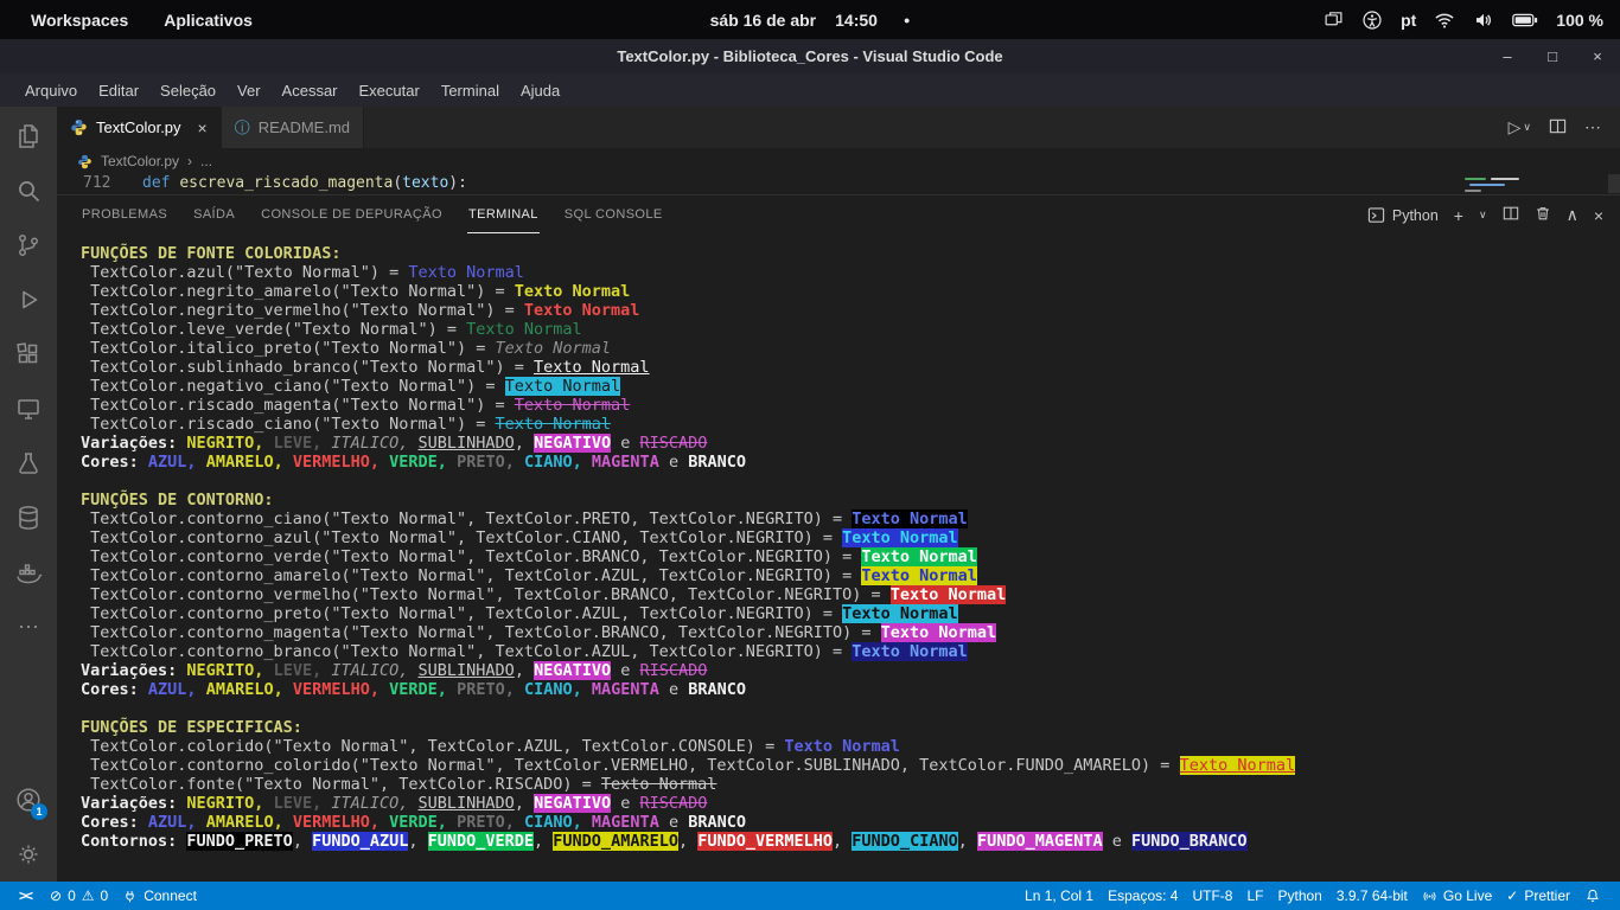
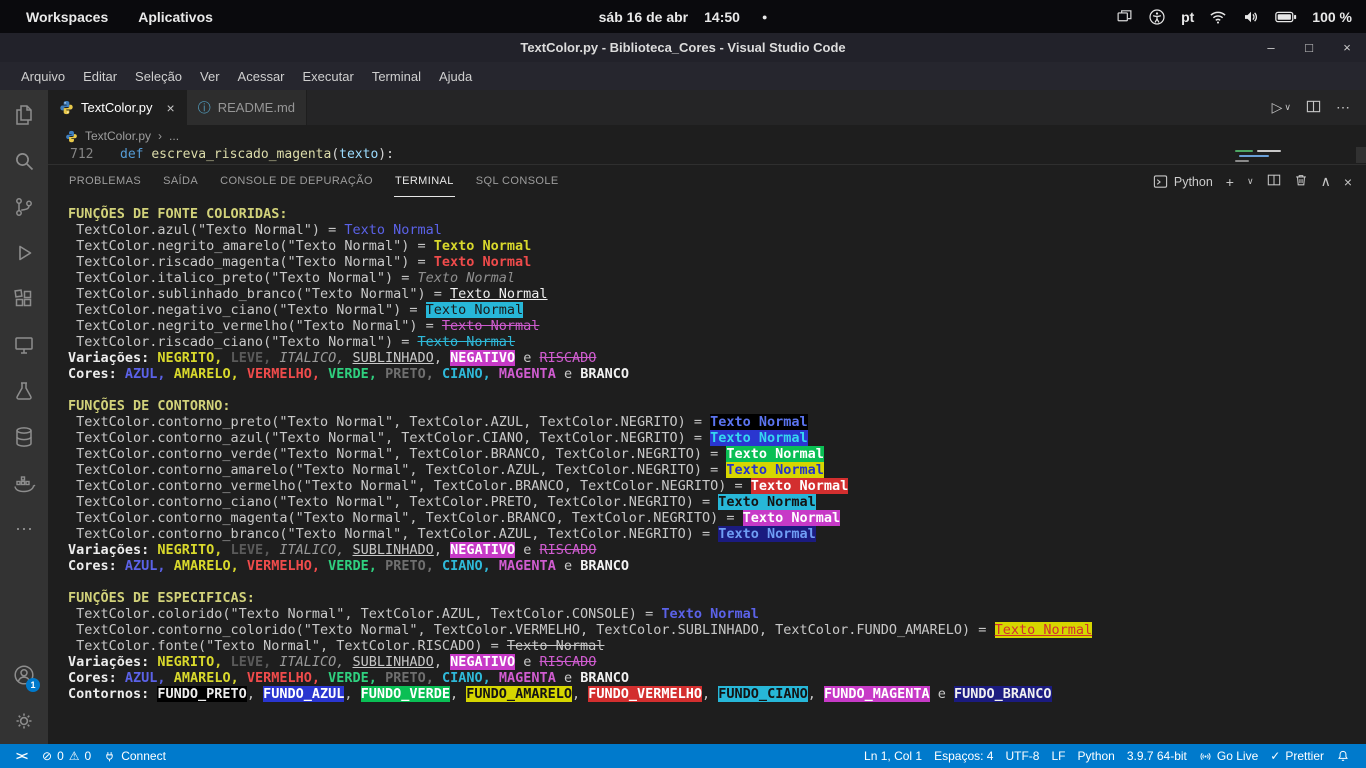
  Workspaces
  Aplicativos
  sáb 16 de abr
  14:50
  ●
  pt
  100 %
  TextColor.py - Biblioteca_Cores - Visual Studio Code
  –
  □
  ×
  Arquivo
  Editar
  Seleção
  Ver
  Acessar
  Executar
  Terminal
  Ajuda
  ⋯
  1
  TextColor.py
  ×
  ⓘ
  README.md
  ▷
  ∨
  ⋯
  TextColor.py
  ›
  ...
  712
  def escreva_riscado_magenta(texto):
  PROBLEMAS
  SAÍDA
  CONSOLE DE DEPURAÇÃO
  TERMINAL
  SQL CONSOLE
  Python
  +
  ∨
  ∧
  ×
  FUNÇÕES DE FONTE COLORIDAS:
  TextColor.azul("Texto Normal") = Texto Normal
  TextColor.negrito_amarelo("Texto Normal") = Texto Normal
- TextColor.negrito_vermelho("Texto Normal") = Texto Normal
+ TextColor.riscado_magenta("Texto Normal") = Texto Normal
- TextColor.leve_verde("Texto Normal") = Texto Normal
  TextColor.italico_preto("Texto Normal") = Texto Normal
  TextColor.sublinhado_branco("Texto Normal") = Texto Normal
  TextColor.negativo_ciano("Texto Normal") = Texto Normal
- TextColor.riscado_magenta("Texto Normal") = Texto Normal
+ TextColor.negrito_vermelho("Texto Normal") = Texto Normal
  TextColor.riscado_ciano("Texto Normal") = Texto Normal
  Variações: NEGRITO, LEVE, ITALICO, SUBLINHADO, NEGATIVO e RISCADO
  Cores: AZUL, AMARELO, VERMELHO, VERDE, PRETO, CIANO, MAGENTA e BRANCO
  FUNÇÕES DE CONTORNO:
- TextColor.contorno_ciano("Texto Normal", TextColor.PRETO, TextColor.NEGRITO) = Texto Normal
+ TextColor.contorno_preto("Texto Normal", TextColor.AZUL, TextColor.NEGRITO) = Texto Normal
  TextColor.contorno_azul("Texto Normal", TextColor.CIANO, TextColor.NEGRITO) = Texto Normal
  TextColor.contorno_verde("Texto Normal", TextColor.BRANCO, TextColor.NEGRITO) = Texto Normal
  TextColor.contorno_amarelo("Texto Normal", TextColor.AZUL, TextColor.NEGRITO) = Texto Normal
  TextColor.contorno_vermelho("Texto Normal", TextColor.BRANCO, TextColor.NEGRITO) = Texto Normal
- TextColor.contorno_preto("Texto Normal", TextColor.AZUL, TextColor.NEGRITO) = Texto Normal
+ TextColor.contorno_ciano("Texto Normal", TextColor.PRETO, TextColor.NEGRITO) = Texto Normal
  TextColor.contorno_magenta("Texto Normal", TextColor.BRANCO, TextColor.NEGRITO) = Texto Normal
  TextColor.contorno_branco("Texto Normal", TextColor.AZUL, TextColor.NEGRITO) = Texto Normal
  Variações: NEGRITO, LEVE, ITALICO, SUBLINHADO, NEGATIVO e RISCADO
  Cores: AZUL, AMARELO, VERMELHO, VERDE, PRETO, CIANO, MAGENTA e BRANCO
  FUNÇÕES DE ESPECIFICAS:
  TextColor.colorido("Texto Normal", TextColor.AZUL, TextColor.CONSOLE) = Texto Normal
  TextColor.contorno_colorido("Texto Normal", TextColor.VERMELHO, TextColor.SUBLINHADO, TextColor.FUNDO_AMARELO) = Texto Normal
  TextColor.fonte("Texto Normal", TextColor.RISCADO) = Texto Normal
  Variações: NEGRITO, LEVE, ITALICO, SUBLINHADO, NEGATIVO e RISCADO
  Cores: AZUL, AMARELO, VERMELHO, VERDE, PRETO, CIANO, MAGENTA e BRANCO
  Contornos: FUNDO_PRETO, FUNDO_AZUL, FUNDO_VERDE, FUNDO_AMARELO, FUNDO_VERMELHO, FUNDO_CIANO, FUNDO_MAGENTA e FUNDO_BRANCO
  ><
  ⊘
  0
  ⚠
  0
  Connect
  Ln 1, Col 1
  Espaços: 4
  UTF-8
  LF
  Python
  3.9.7 64-bit
  Go Live
  ✓
  Prettier
